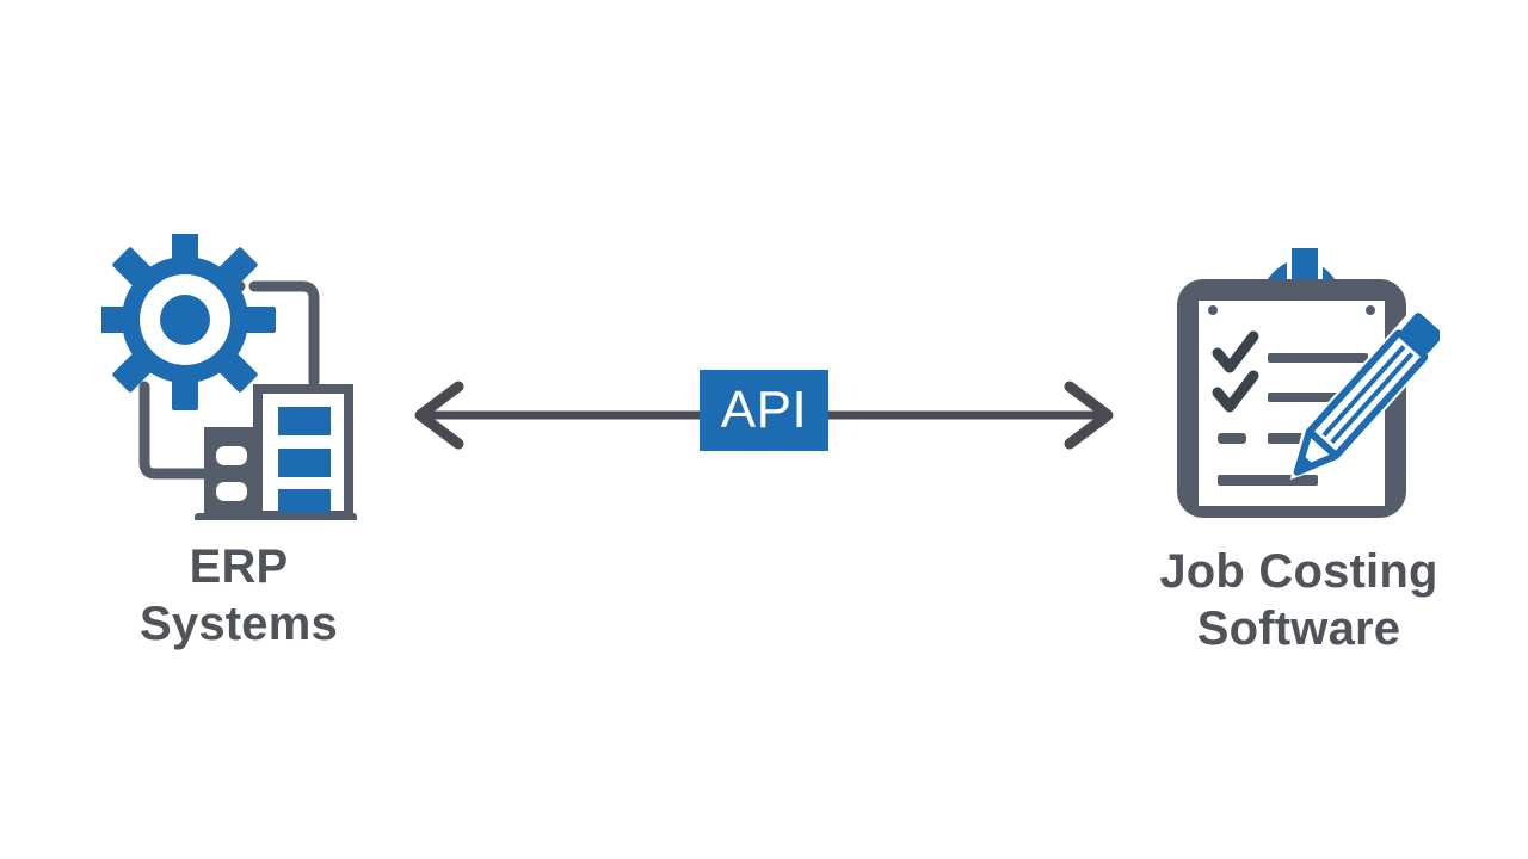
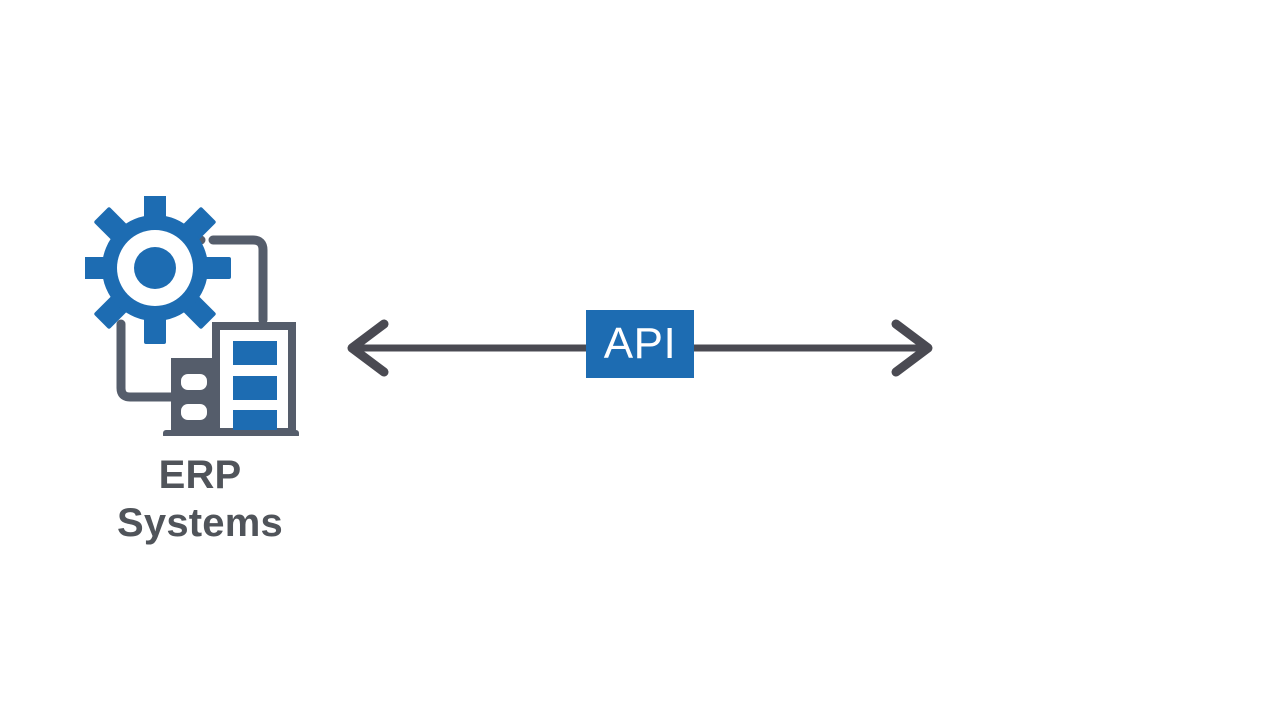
  ERP
  Systems
  API
- Job Costing
- Software
